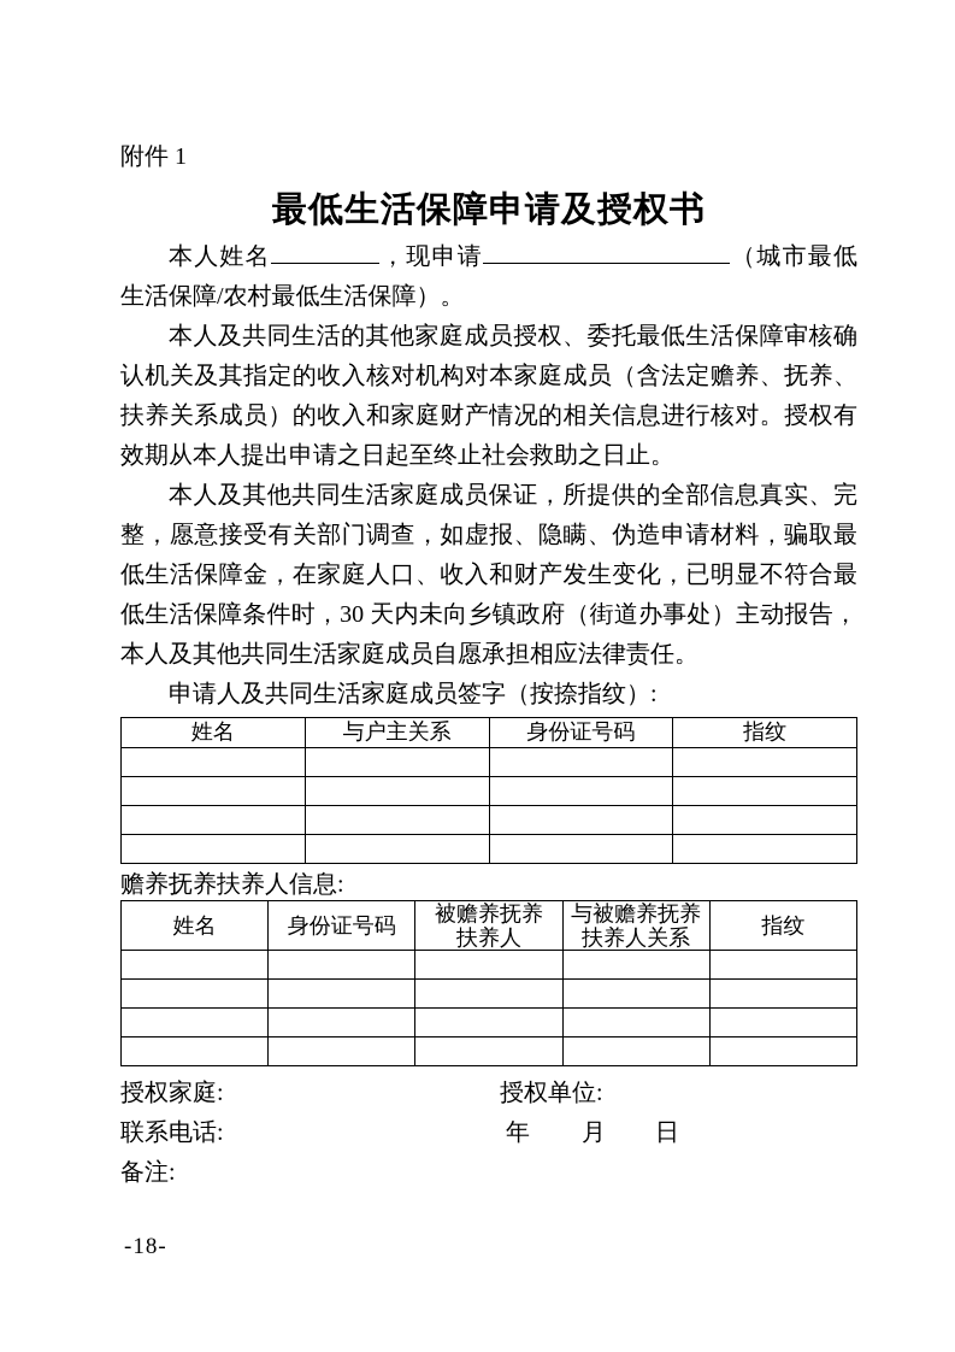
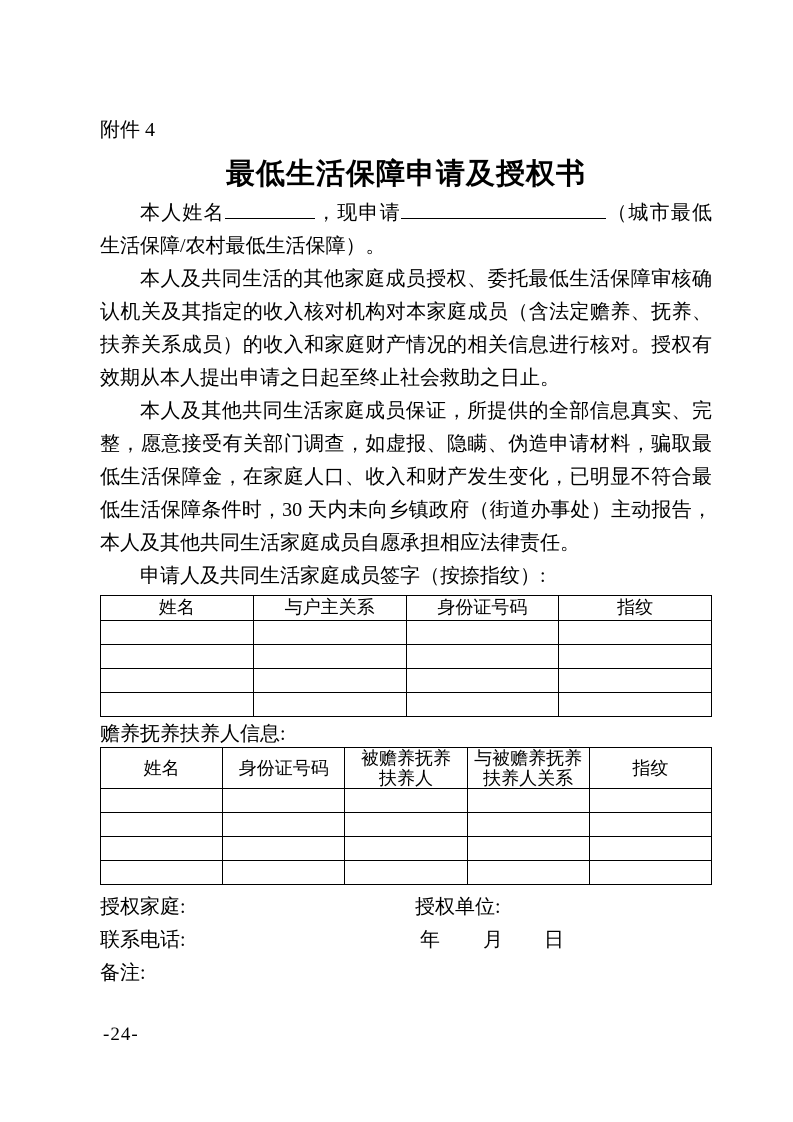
- 附件 1
+ 附件 4
  最低生活保障申请及授权书
  本人姓名 ，现申请 （城市最低生活保障/农村最低生活保障）。
  本人及共同生活的其他家庭成员授权、委托最低生活保障审核确认机关及其指定的收入核对机构对本家庭成员（含法定赡养、抚养、扶养关系成员）的收入和家庭财产情况的相关信息进行核对。授权有效期从本人提出申请之日起至终止社会救助之日止。
  本人及其他共同生活家庭成员保证，所提供的全部信息真实、完整，愿意接受有关部门调查，如虚报、隐瞒、伪造申请材料，骗取最低生活保障金，在家庭人口、收入和财产发生变化，已明显不符合最低生活保障条件时，30 天内未向乡镇政府（街道办事处）主动报告，本人及其他共同生活家庭成员自愿承担相应法律责任。
  申请人及共同生活家庭成员签字（按捺指纹）:
  姓名	与户主关系	身份证号码	指纹
  赡养抚养扶养人信息:
  姓名	身份证号码	被赡养抚养 扶养人	与被赡养抚养 扶养人关系	指纹
  授权家庭:
  授权单位:
  联系电话:
  年
  月
  日
  备注:
- -18-
+ -24-
